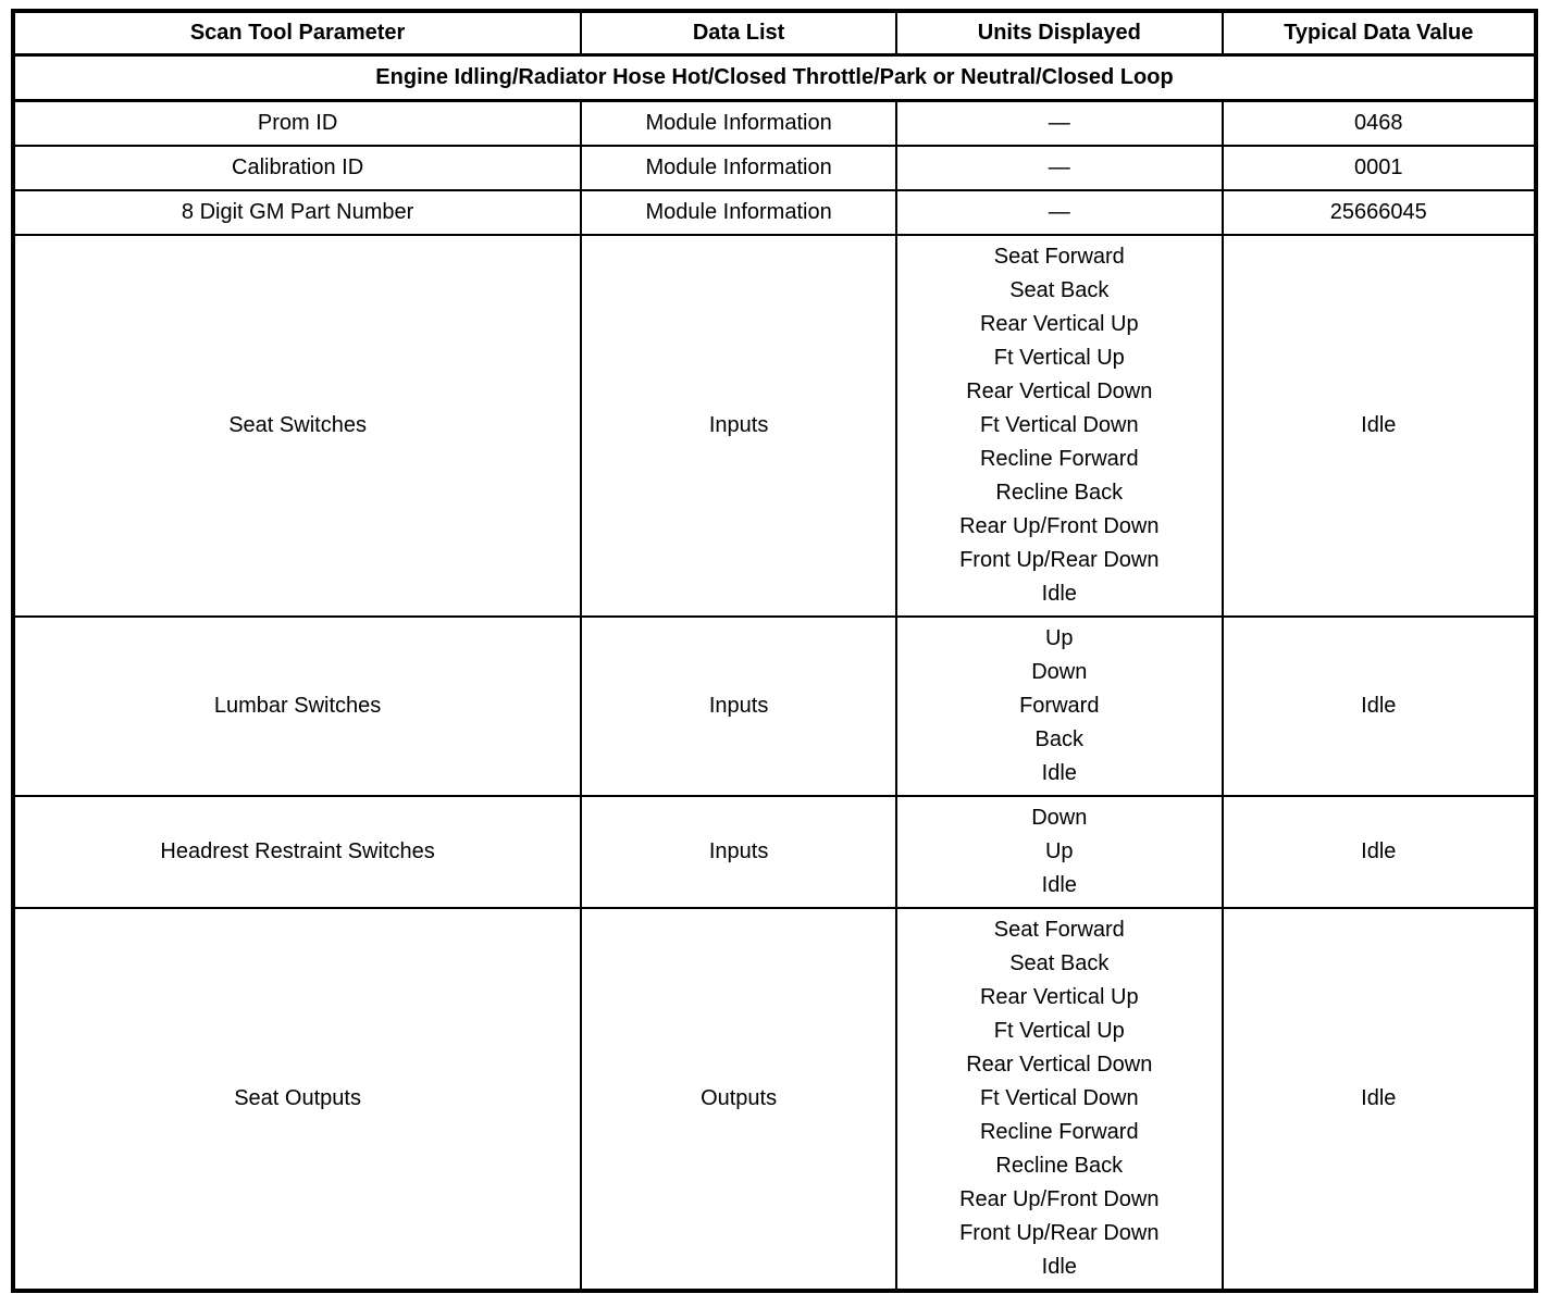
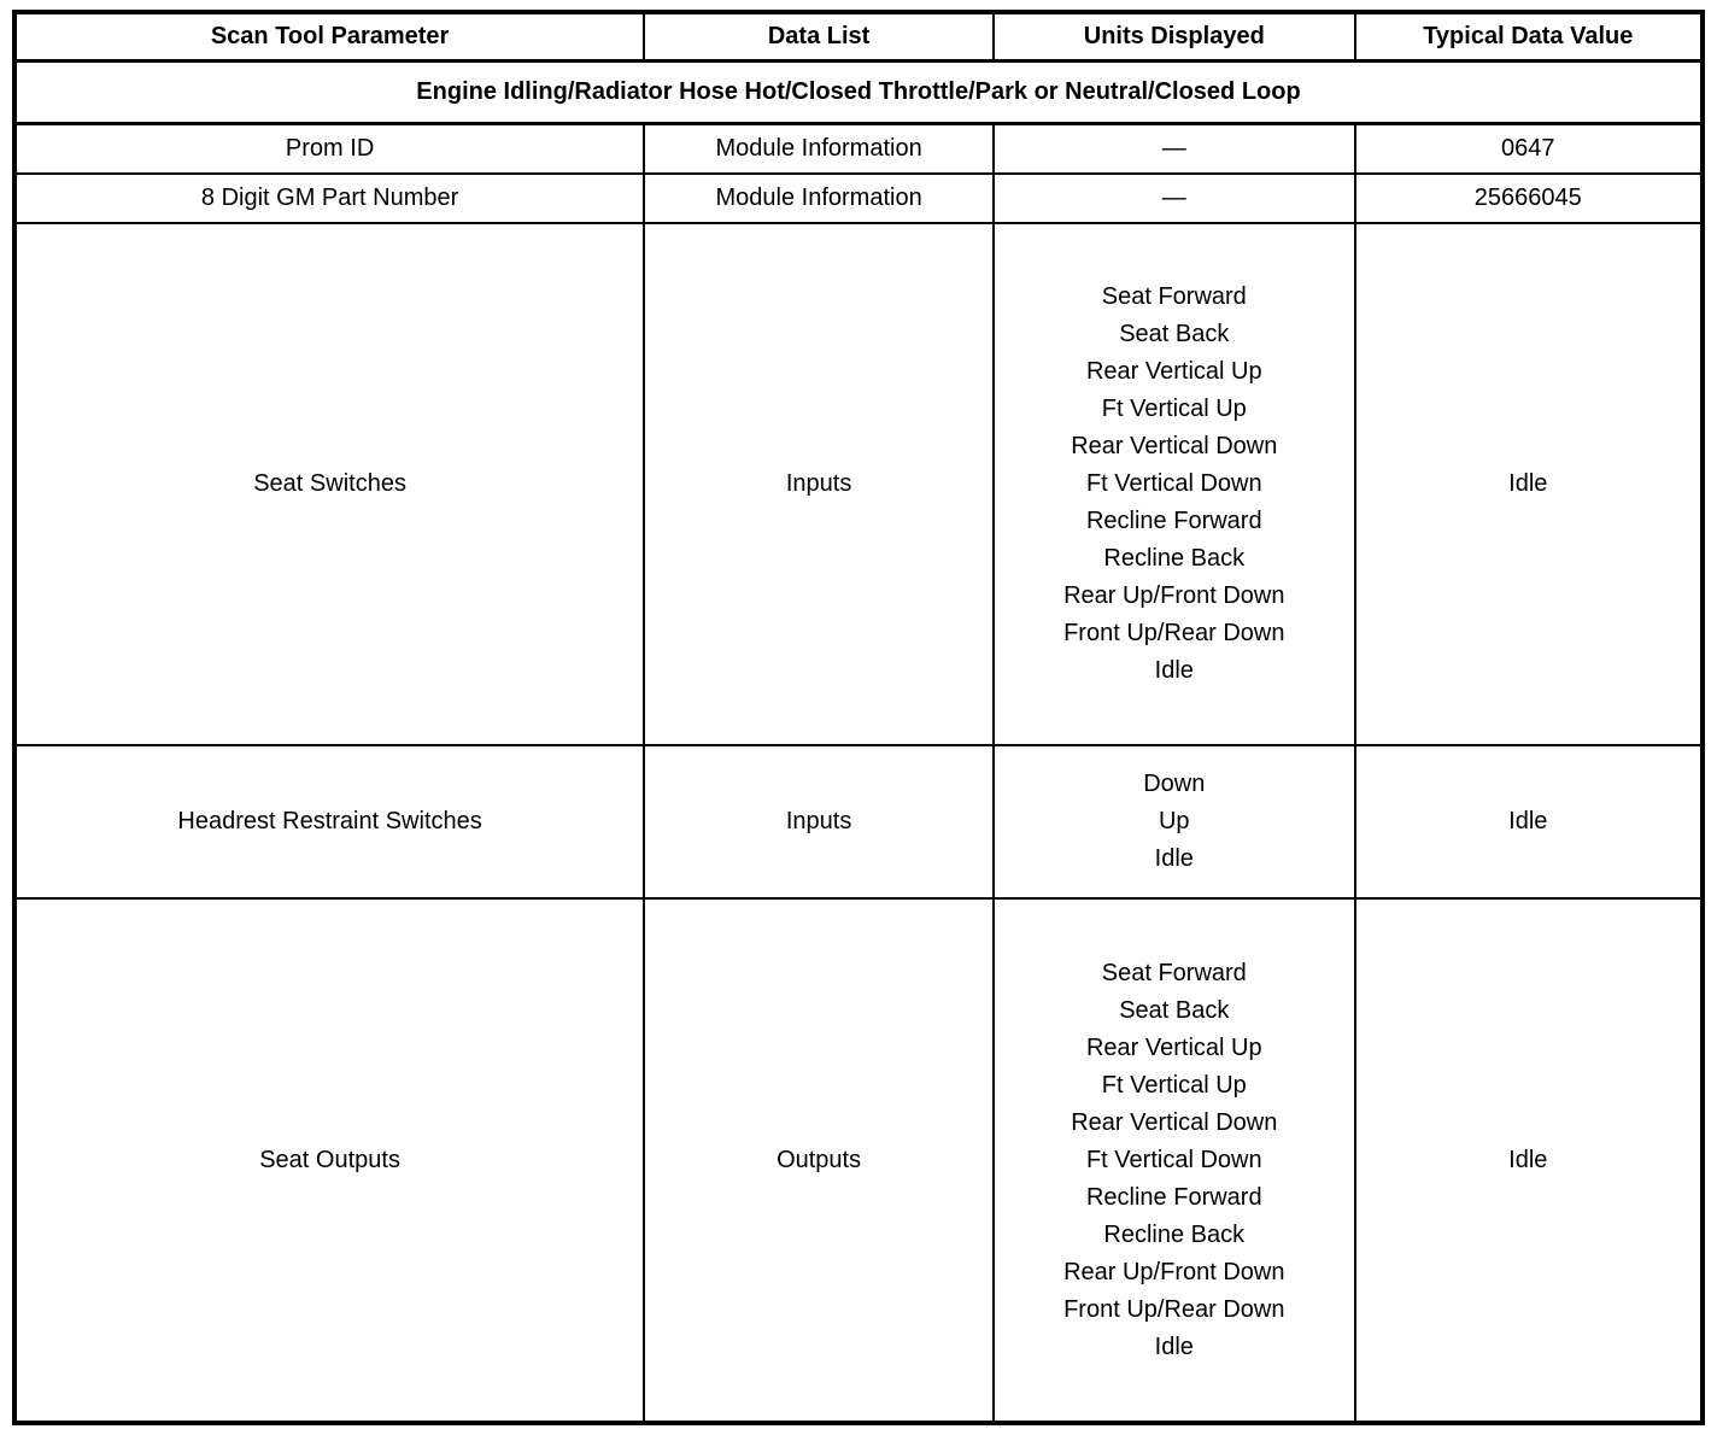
  Scan Tool Parameter	Data List	Units Displayed	Typical Data Value
  Engine Idling/Radiator Hose Hot/Closed Throttle/Park or Neutral/Closed Loop
- Prom ID	Module Information	—	0468
+ Prom ID	Module Information	—	0647
- Calibration ID	Module Information	—	0001
  8 Digit GM Part Number	Module Information	—	25666045
  Seat Switches	Inputs	Seat Forward Seat Back Rear Vertical Up Ft Vertical Up Rear Vertical Down Ft Vertical Down Recline Forward Recline Back Rear Up/Front Down Front Up/Rear Down Idle	Idle
- Lumbar Switches	Inputs	Up Down Forward Back Idle	Idle
  Headrest Restraint Switches	Inputs	Down Up Idle	Idle
  Seat Outputs	Outputs	Seat Forward Seat Back Rear Vertical Up Ft Vertical Up Rear Vertical Down Ft Vertical Down Recline Forward Recline Back Rear Up/Front Down Front Up/Rear Down Idle	Idle
